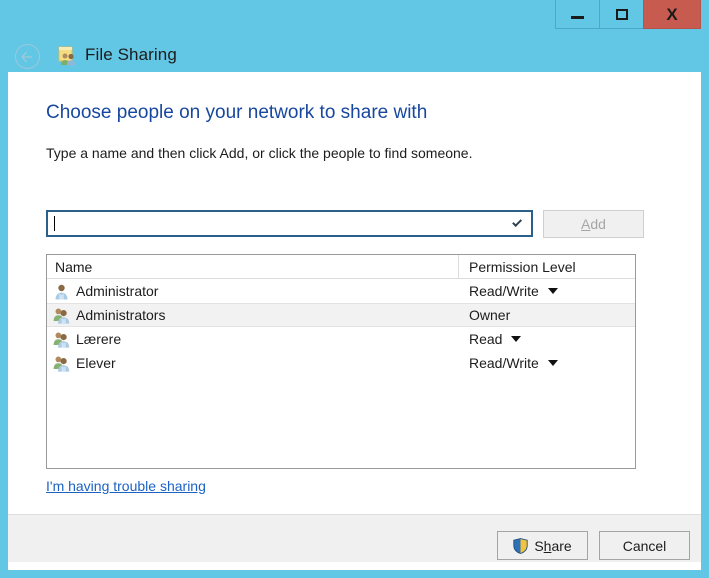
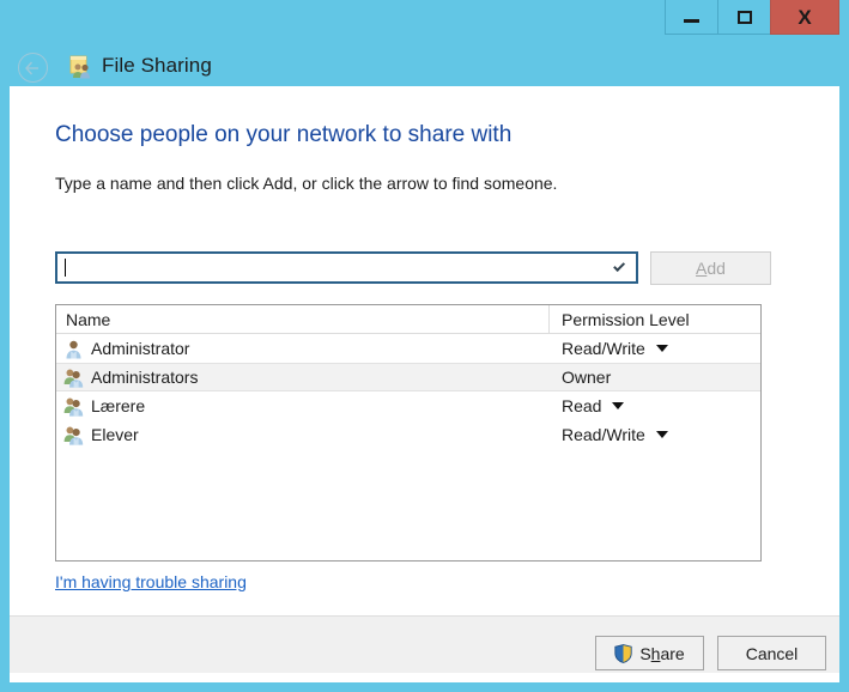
  X
  File Sharing
  Choose people on your network to share with
- Type a name and then click Add, or click the people to find someone.
+ Type a name and then click Add, or click the arrow to find someone.
  Add
  Name
  Permission Level
  Administrator
  Read/Write
  Administrators
  Owner
  Lærere
  Read
  Elever
  Read/Write
  I'm having trouble sharing
  Share
  Cancel
